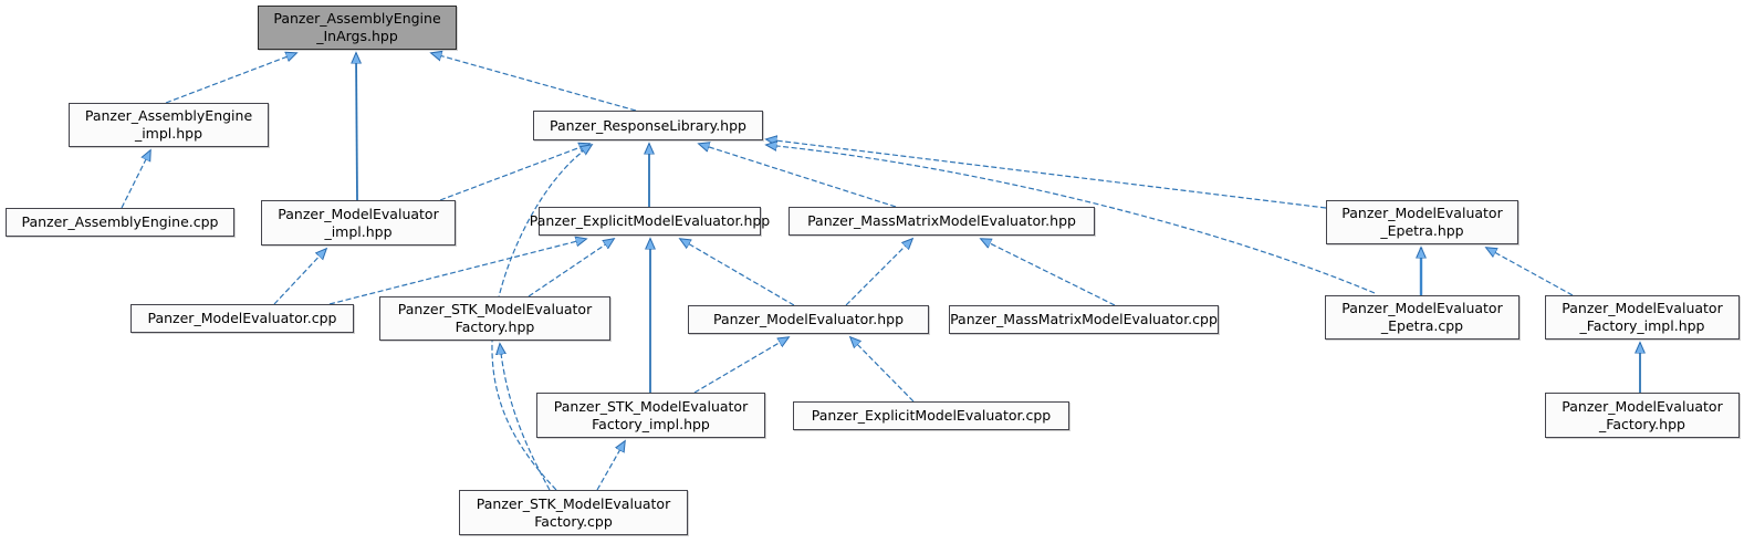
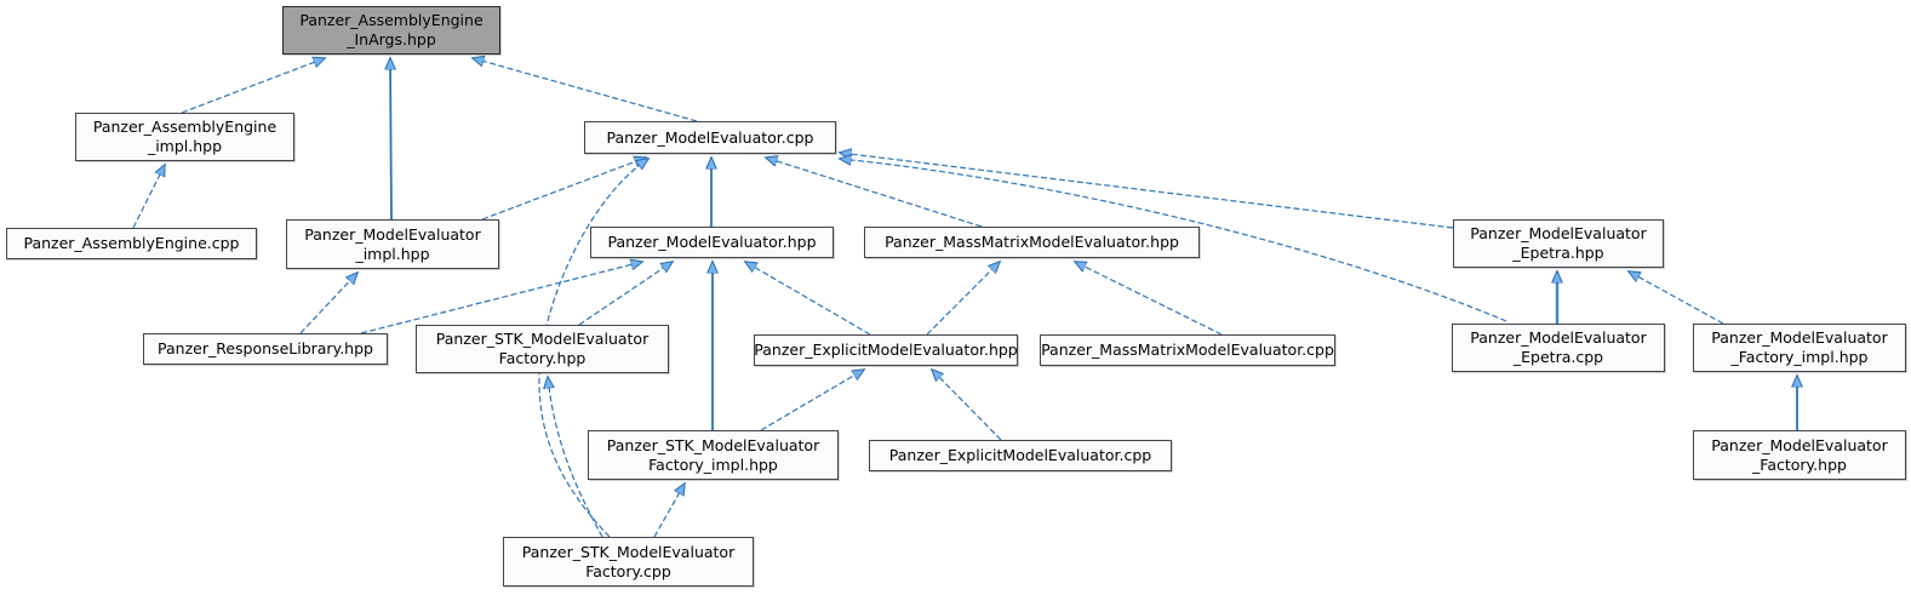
  Panzer_AssemblyEngine
  _InArgs.hpp
  Panzer_AssemblyEngine
  _impl.hpp
  Panzer_AssemblyEngine.cpp
- Panzer_ResponseLibrary.hpp
+ Panzer_ModelEvaluator.cpp
  Panzer_ModelEvaluator
  _impl.hpp
- Panzer_ExplicitModelEvaluator.hpp
+ Panzer_ModelEvaluator.hpp
  Panzer_MassMatrixModelEvaluator.hpp
  Panzer_ModelEvaluator
  _Epetra.hpp
- Panzer_ModelEvaluator.cpp
+ Panzer_ResponseLibrary.hpp
  Panzer_STK_ModelEvaluator
  Factory.hpp
- Panzer_ModelEvaluator.hpp
+ Panzer_ExplicitModelEvaluator.hpp
  Panzer_MassMatrixModelEvaluator.cpp
  Panzer_ModelEvaluator
  _Epetra.cpp
  Panzer_ModelEvaluator
  _Factory_impl.hpp
  Panzer_ExplicitModelEvaluator.cpp
  Panzer_STK_ModelEvaluator
  Factory_impl.hpp
  Panzer_ModelEvaluator
  _Factory.hpp
  Panzer_STK_ModelEvaluator
  Factory.cpp
